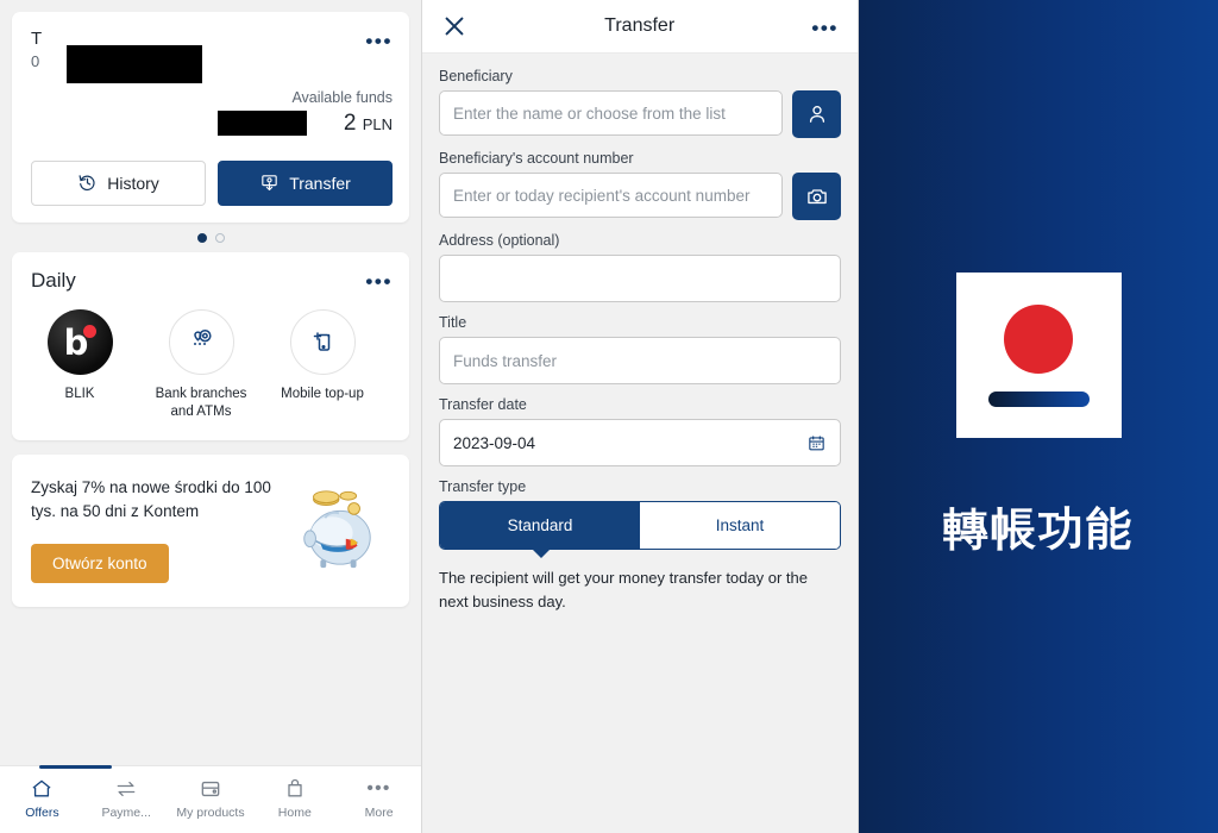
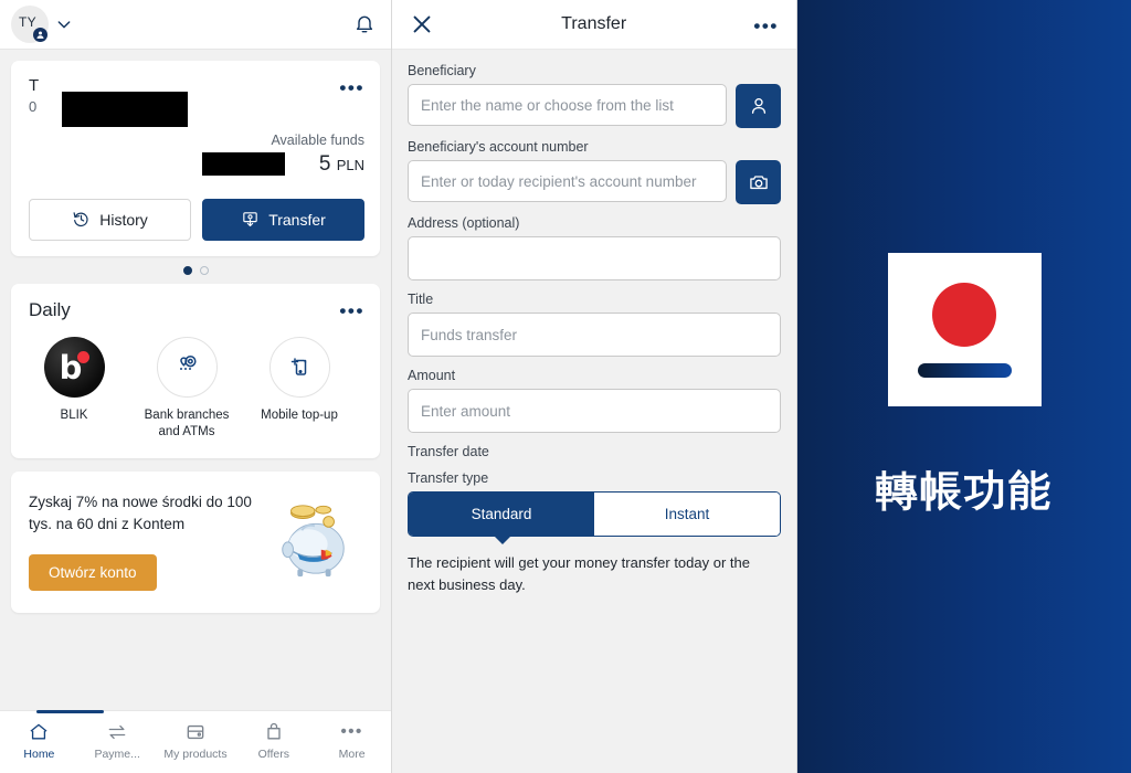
+ TY
  T
  0
  •••
  Available funds
- 2 PLN
+ 5 PLN
  History
  Transfer
  Daily
  •••
  b
  BLIK
  Bank branches and ATMs
  Mobile top-up
- Zyskaj 7% na nowe środki do 100 tys. na 50 dni z Kontem
+ Zyskaj 7% na nowe środki do 100 tys. na 60 dni z Kontem
  Otwórz konto
- Offers
+ Home
  Payme...
  My products
- Home
+ Offers
  •••
  More
  Transfer
  •••
  Beneficiary
  Enter the name or choose from the list
  Beneficiary's account number
  Enter or today recipient's account number
  Address (optional)
  Title
  Funds transfer
+ Amount
+ Enter amount
  Transfer date
- 2023-09-04
  Transfer type
  Standard
  Instant
  The recipient will get your money transfer today or the next business day.
  轉帳功能
